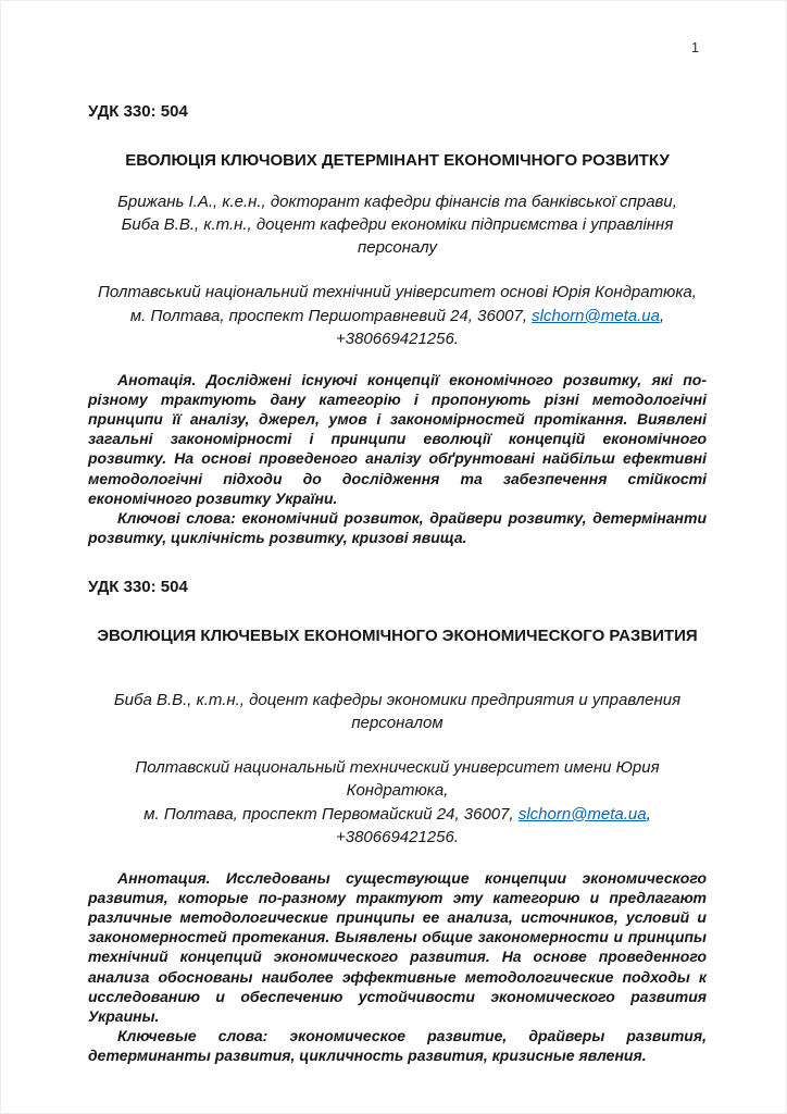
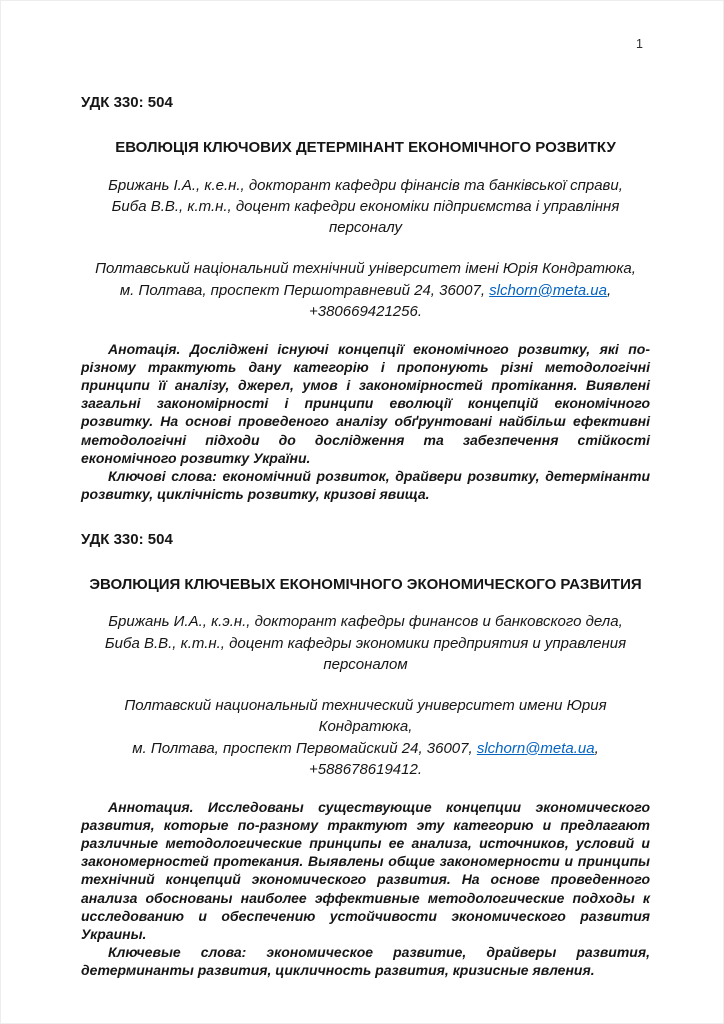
  1
  УДК 330: 504
  ЕВОЛЮЦІЯ КЛЮЧОВИХ ДЕТЕРМІНАНТ ЕКОНОМІЧНОГО РОЗВИТКУ
  Брижань І.А., к.е.н., докторант кафедри фінансів та банківської справи,
  Биба В.В., к.т.н., доцент кафедри економіки підприємства і управління персоналу
- Полтавський національний технічний університет основі Юрія Кондратюка,
+ Полтавський національний технічний університет імені Юрія Кондратюка,
  м. Полтава, проспект Першотравневий 24, 36007, slchorn@meta.ua,
  +380669421256.
  Анотація. Досліджені існуючі концепції економічного розвитку, які по-різному трактують дану категорію і пропонують різні методологічні принципи її аналізу, джерел, умов і закономірностей протікання. Виявлені загальні закономірності і принципи еволюції концепцій економічного розвитку. На основі проведеного аналізу обґрунтовані найбільш ефективні методологічні підходи до дослідження та забезпечення стійкості економічного розвитку України.
  Ключові слова: економічний розвиток, драйвери розвитку, детермінанти розвитку, циклічність розвитку, кризові явища.
  УДК 330: 504
  ЭВОЛЮЦИЯ КЛЮЧЕВЫХ ЕКОНОМІЧНОГО ЭКОНОМИЧЕСКОГО РАЗВИТИЯ
+ Брижань И.А., к.э.н., докторант кафедры финансов и банковского дела,
  Биба В.В., к.т.н., доцент кафедры экономики предприятия и управления
  персоналом
  Полтавский национальный технический университет имени Юрия Кондратюка,
- м. Полтава, проспект Первомайский 24, 36007, slchorn@meta.ua, +380669421256.
+ м. Полтава, проспект Первомайский 24, 36007, slchorn@meta.ua, +588678619412.
  Аннотация. Исследованы существующие концепции экономического развития, которые по-разному трактуют эту категорию и предлагают различные методологические принципы ее анализа, источников, условий и закономерностей протекания. Выявлены общие закономерности и принципы технічний концепций экономического развития. На основе проведенного анализа обоснованы наиболее эффективные методологические подходы к исследованию и обеспечению устойчивости экономического развития Украины.
  Ключевые слова: экономическое развитие, драйверы развития, детерминанты развития, цикличность развития, кризисные явления.
